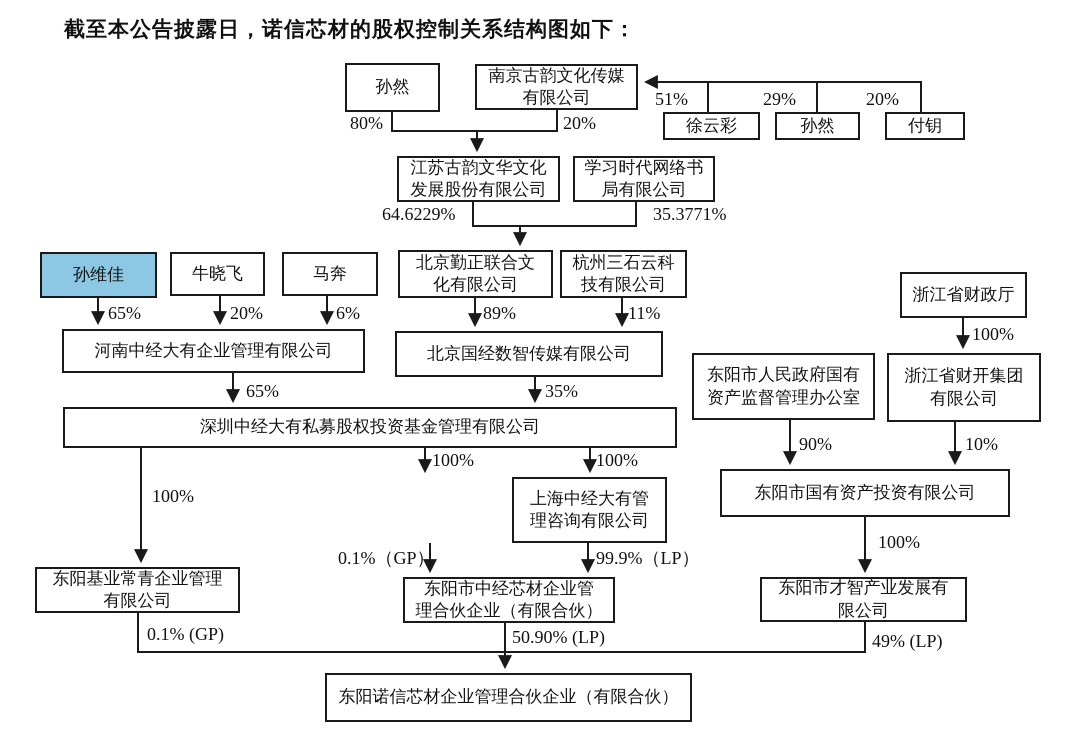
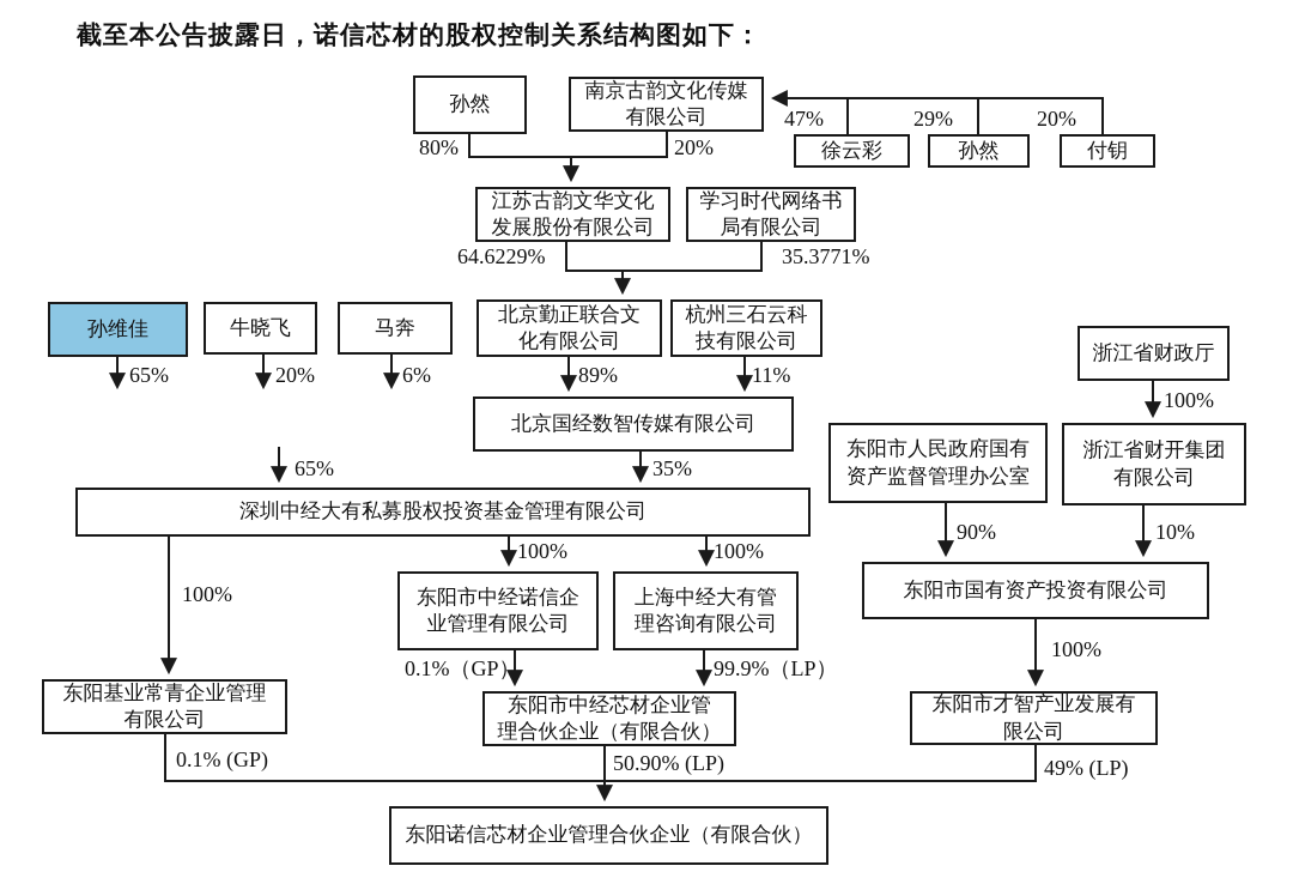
  截至本公告披露日，诺信芯材的股权控制关系结构图如下：
  孙然
  南京古韵文化传媒
  有限公司
  徐云彩
  孙然
  付钥
  江苏古韵文华文化
  发展股份有限公司
  学习时代网络书
  局有限公司
  北京勤正联合文
  化有限公司
  杭州三石云科
  技有限公司
  孙维佳
  牛晓飞
  马奔
- 河南中经大有企业管理有限公司
  北京国经数智传媒有限公司
  深圳中经大有私募股权投资基金管理有限公司
+ 东阳市中经诺信企
+ 业管理有限公司
  上海中经大有管
  理咨询有限公司
  东阳市人民政府国有
  资产监督管理办公室
  浙江省财政厅
  浙江省财开集团
  有限公司
  东阳市国有资产投资有限公司
  东阳基业常青企业管理
  有限公司
  东阳市中经芯材企业管
  理合伙企业（有限合伙）
  东阳市才智产业发展有
  限公司
  东阳诺信芯材企业管理合伙企业（有限合伙）
  80%
  20%
- 51%
+ 47%
  29%
  20%
  64.6229%
  35.3771%
  89%
  11%
  65%
  20%
  6%
  65%
  35%
  100%
  100%
  100%
  0.1%（GP）
  99.9%（LP）
  100%
  90%
  10%
  100%
  0.1% (GP)
  50.90% (LP)
  49% (LP)
